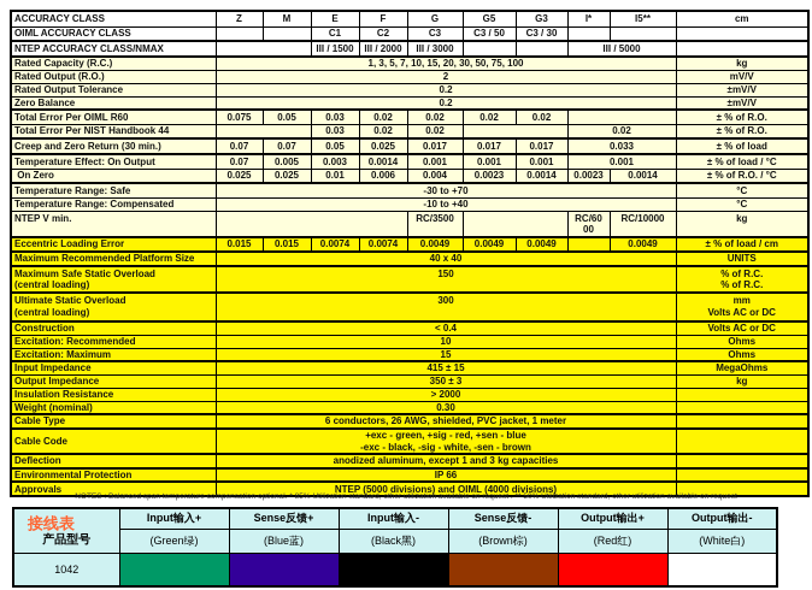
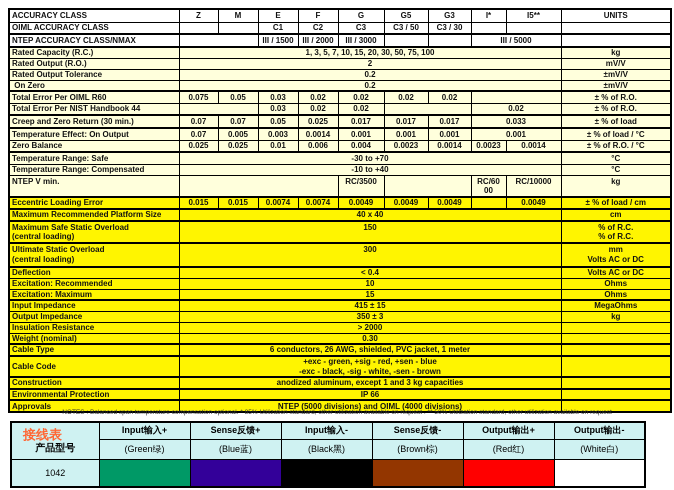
- ACCURACY CLASS	Z	M	E	F	G	G5	G3	I*	I5**	cm
+ ACCURACY CLASS	Z	M	E	F	G	G5	G3	I*	I5**	UNITS
  OIML ACCURACY CLASS			C1	C2	C3	C3 / 50	C3 / 30
  NTEP ACCURACY CLASS/NMAX		III / 1500	III / 2000	III / 3000			III / 5000
  Rated Capacity (R.C.)	1, 3, 5, 7, 10, 15, 20, 30, 50, 75, 100	kg
  Rated Output (R.O.)	2	mV/V
  Rated Output Tolerance	0.2	±mV/V
- Zero Balance	0.2	±mV/V
+ On Zero	0.2	±mV/V
  Total Error Per OIML R60	0.075	0.05	0.03	0.02	0.02	0.02	0.02		± % of R.O.
  Total Error Per NIST Handbook 44		0.03	0.02	0.02		0.02	± % of R.O.
  Creep and Zero Return (30 min.)	0.07	0.07	0.05	0.025	0.017	0.017	0.017	0.033	± % of load
  Temperature Effect: On Output	0.07	0.005	0.003	0.0014	0.001	0.001	0.001	0.001	± % of load / °C
- On Zero	0.025	0.025	0.01	0.006	0.004	0.0023	0.0014	0.0023	0.0014	± % of R.O. / °C
+ Zero Balance	0.025	0.025	0.01	0.006	0.004	0.0023	0.0014	0.0023	0.0014	± % of R.O. / °C
  Temperature Range: Safe	-30 to +70	°C
  Temperature Range: Compensated	-10 to +40	°C
  NTEP V min.		RC/3500		RC/60 00	RC/10000	kg
  Eccentric Loading Error	0.015	0.015	0.0074	0.0074	0.0049	0.0049	0.0049		0.0049	± % of load / cm
- Maximum Recommended Platform Size	40 x 40	UNITS
+ Maximum Recommended Platform Size	40 x 40	cm
  Maximum Safe Static Overload (central loading)	150	% of R.C. % of R.C.
  Ultimate Static Overload (central loading)	300	mm Volts AC or DC
- Construction	< 0.4	Volts AC or DC
+ Deflection	< 0.4	Volts AC or DC
  Excitation: Recommended	10	Ohms
  Excitation: Maximum	15	Ohms
  Input Impedance	415 ± 15	MegaOhms
  Output Impedance	350 ± 3	kg
  Insulation Resistance	> 2000
  Weight (nominal)	0.30
  Cable Type	6 conductors, 26 AWG, shielded, PVC jacket, 1 meter
  Cable Code	+exc - green, +sig - red, +sen - blue -exc - black, -sig - white, -sen - brown
- Deflection	anodized aluminum, except 1 and 3 kg capacities
+ Construction	anodized aluminum, except 1 and 3 kg capacities
  Environmental Protection	IP 66
  Approvals	NTEP (5000 divisions) and OIML (4000 divisions)
  接线表 产品型号	Input输入+	Sense反馈+	Input输入-	Sense反馈-	Output输出+	Output输出-
  (Green绿)	(Blue蓝)	(Black黑)	(Brown棕)	(Red红)	(White白)
  1042
